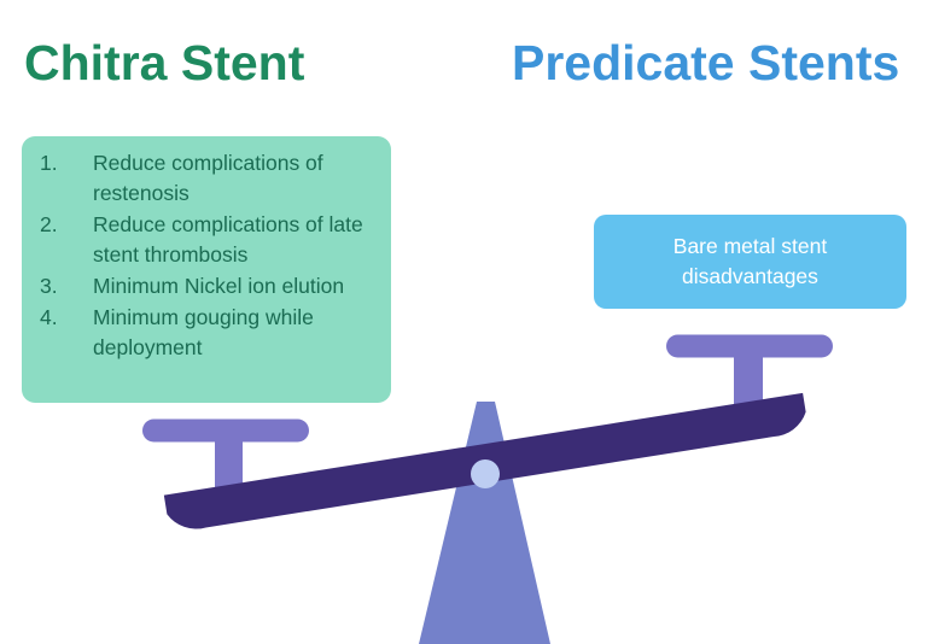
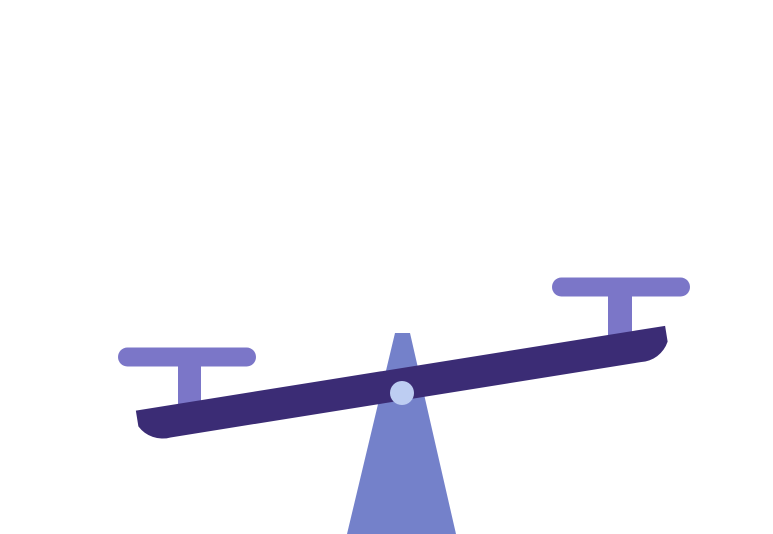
- Chitra Stent
- Predicate Stents
- 1.
- Reduce complications of restenosis
- 2.
- Reduce complications of late stent thrombosis
- 3.
- Minimum Nickel ion elution
- 4.
- Minimum gouging while deployment
- Bare metal stent
- disadvantages
